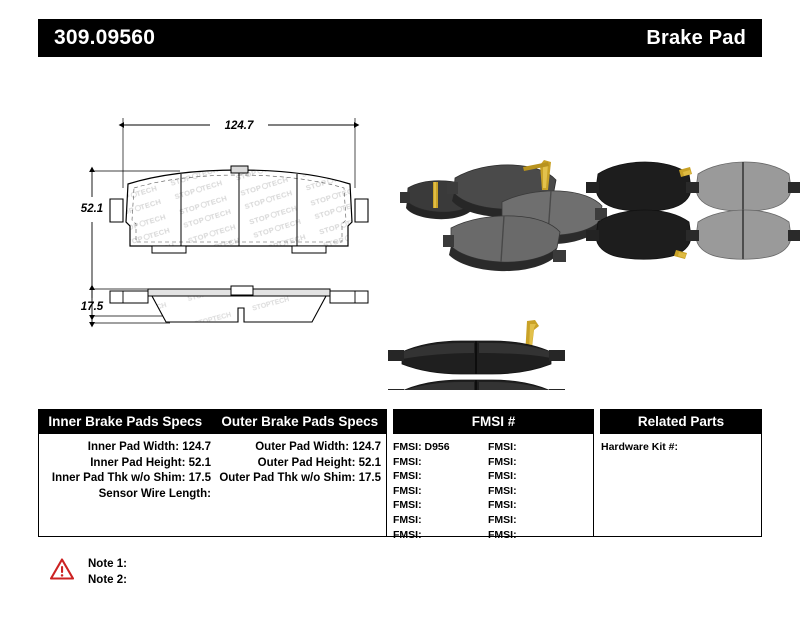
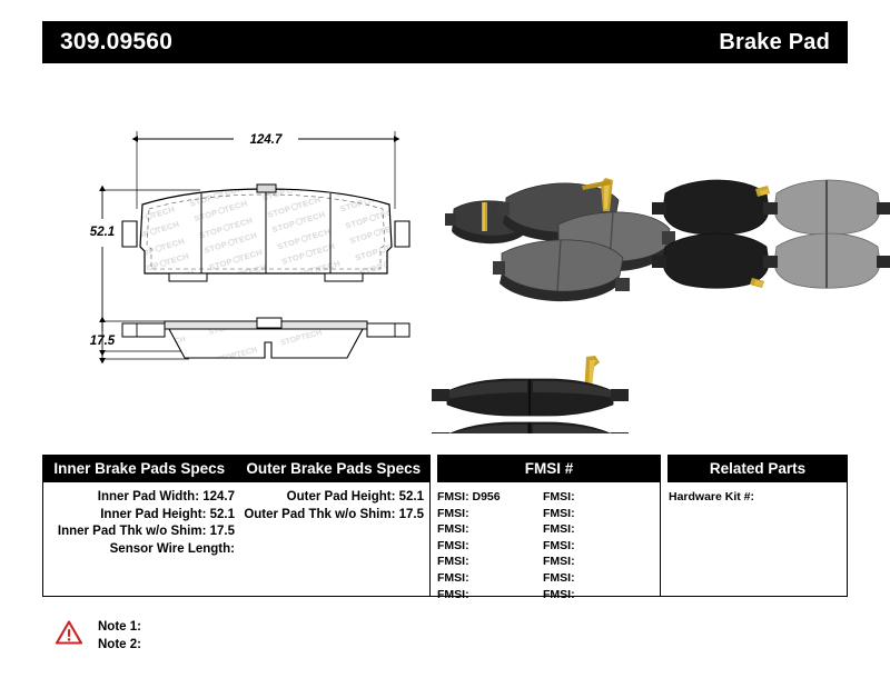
  309.09560
  Brake Pad
  124.7
  52.1
  17.5
  FMSI #
  Related Parts
  Inner Brake Pads Specs
  Outer Brake Pads Specs
  Inner Pad Width: 124.7
  Inner Pad Height: 52.1
  Inner Pad Thk w/o Shim: 17.5
  Sensor Wire Length:
- Outer Pad Width: 124.7
  Outer Pad Height: 52.1
  Outer Pad Thk w/o Shim: 17.5
  FMSI: D956
  FMSI:
  FMSI:
  FMSI:
  FMSI:
  FMSI:
  FMSI:
  FMSI:
  FMSI:
  FMSI:
  FMSI:
  FMSI:
  FMSI:
  FMSI:
  Hardware Kit #:
  Note 1:
  Note 2:
